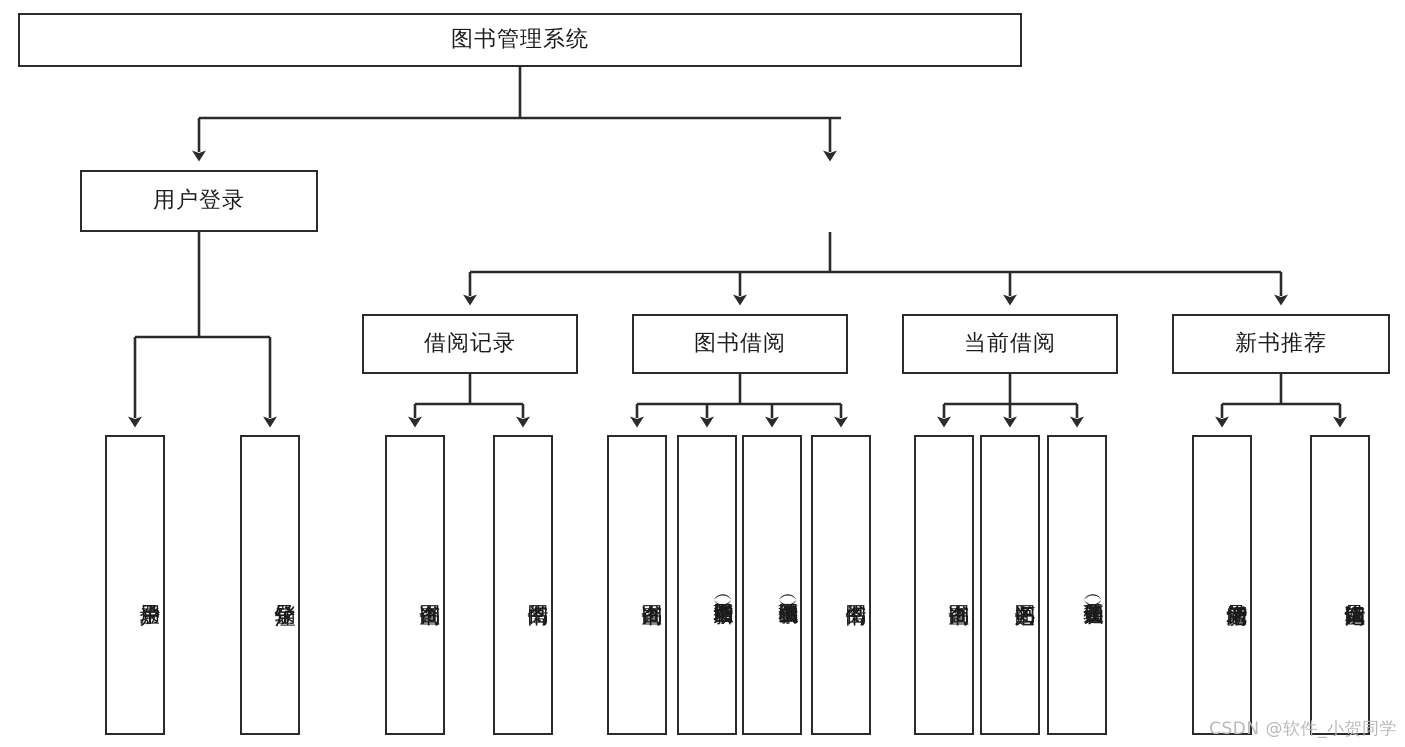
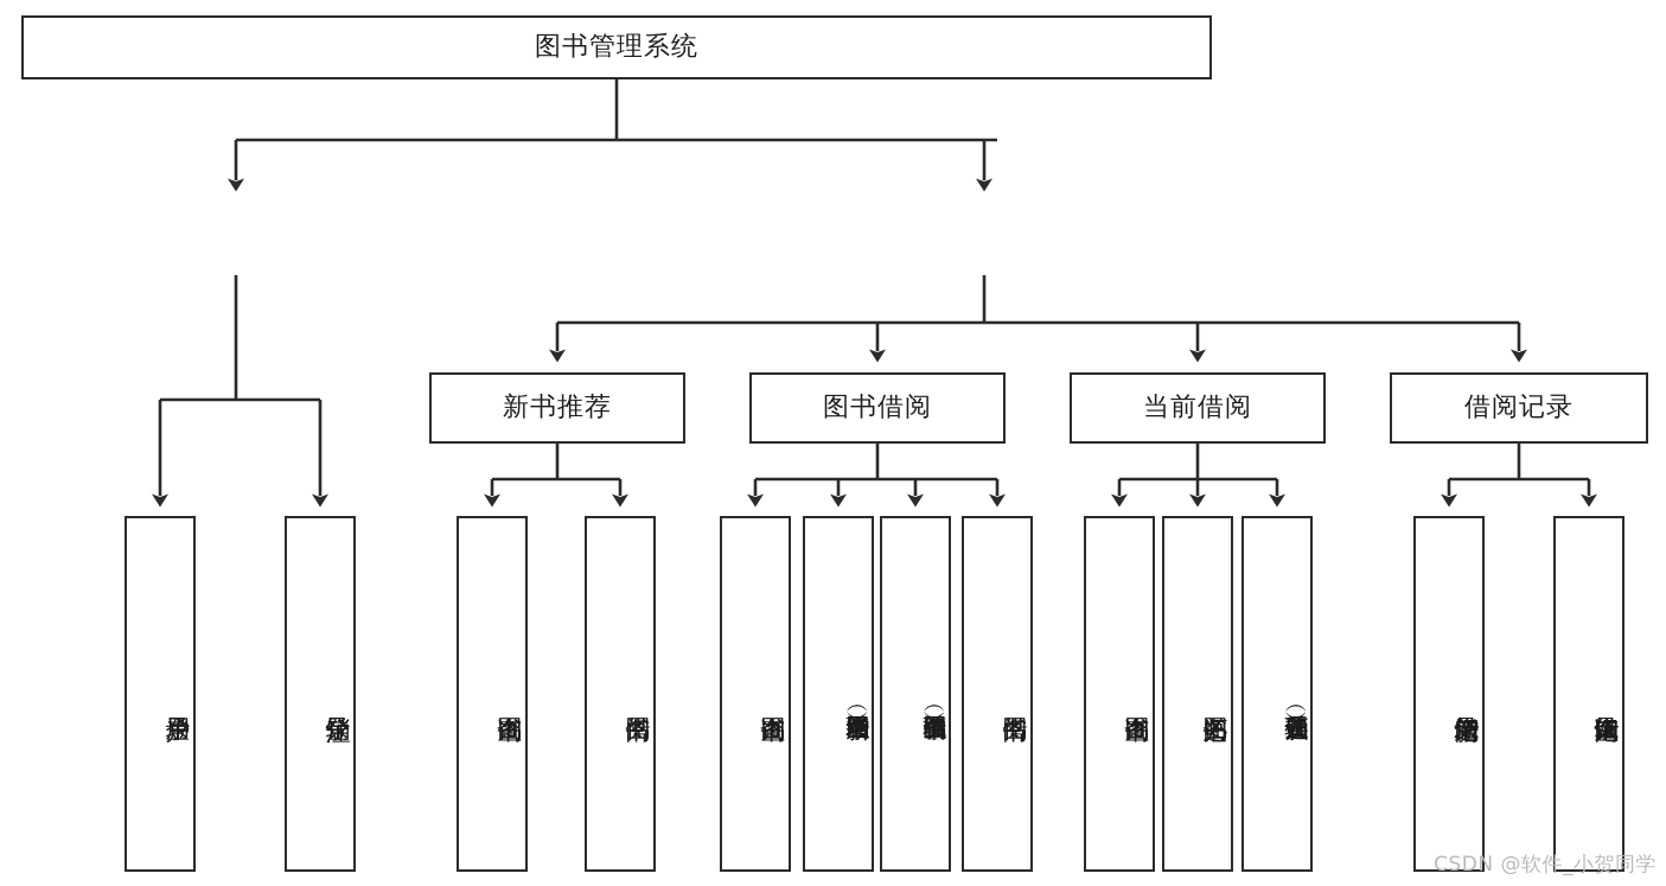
  图书管理系统
- 用户登录
- 借阅记录
+ 新书推荐
  图书借阅
  当前借阅
- 新书推荐
+ 借阅记录
  CSDN @软件_小贺同学
